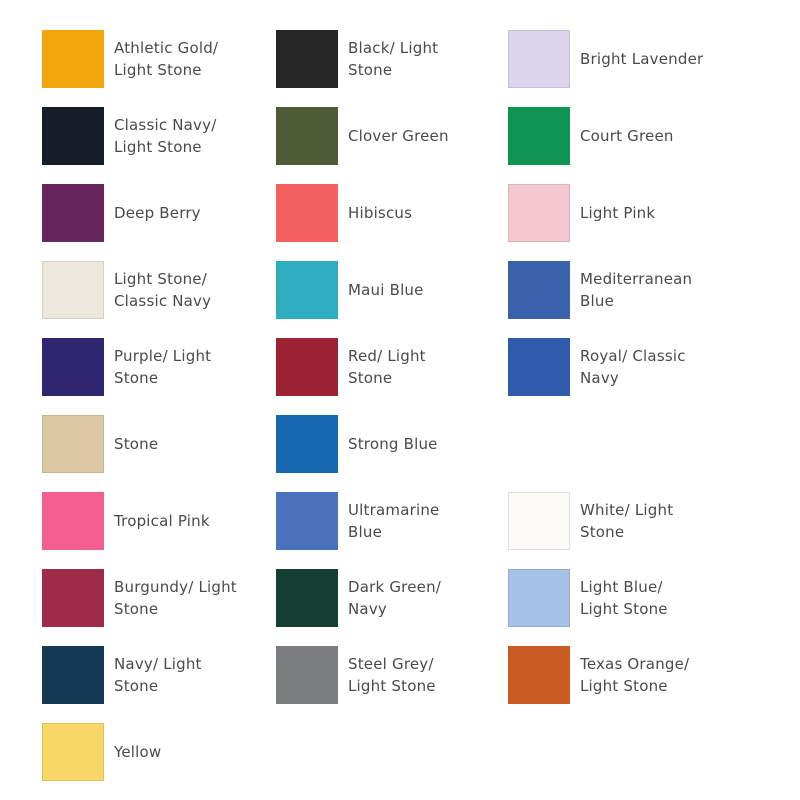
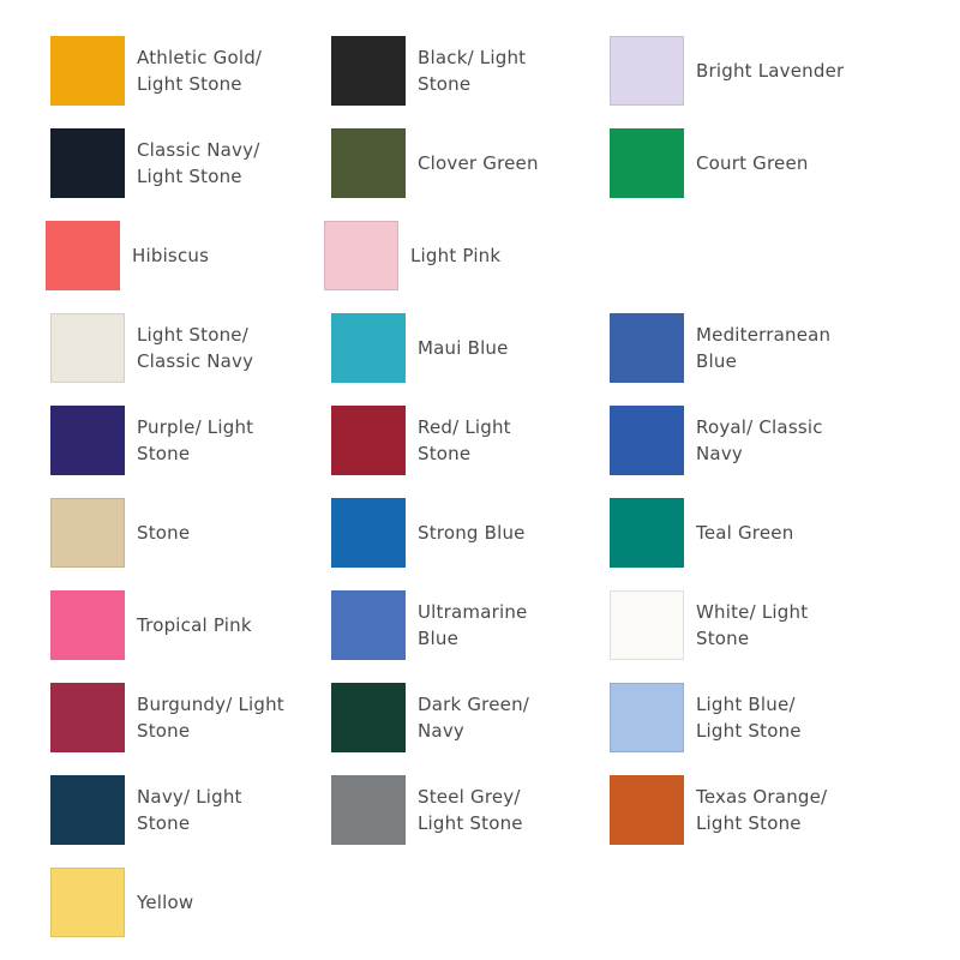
  Athletic Gold/
  Light Stone
  Black/ Light
  Stone
  Bright Lavender
  Classic Navy/
  Light Stone
  Clover Green
  Court Green
- Deep Berry
  Hibiscus
  Light Pink
  Light Stone/
  Classic Navy
  Maui Blue
  Mediterranean
  Blue
  Purple/ Light
  Stone
  Red/ Light
  Stone
  Royal/ Classic
  Navy
  Stone
  Strong Blue
+ Teal Green
  Tropical Pink
  Ultramarine
  Blue
  White/ Light
  Stone
  Burgundy/ Light
  Stone
  Dark Green/
  Navy
  Light Blue/
  Light Stone
  Navy/ Light
  Stone
  Steel Grey/
  Light Stone
  Texas Orange/
  Light Stone
  Yellow
